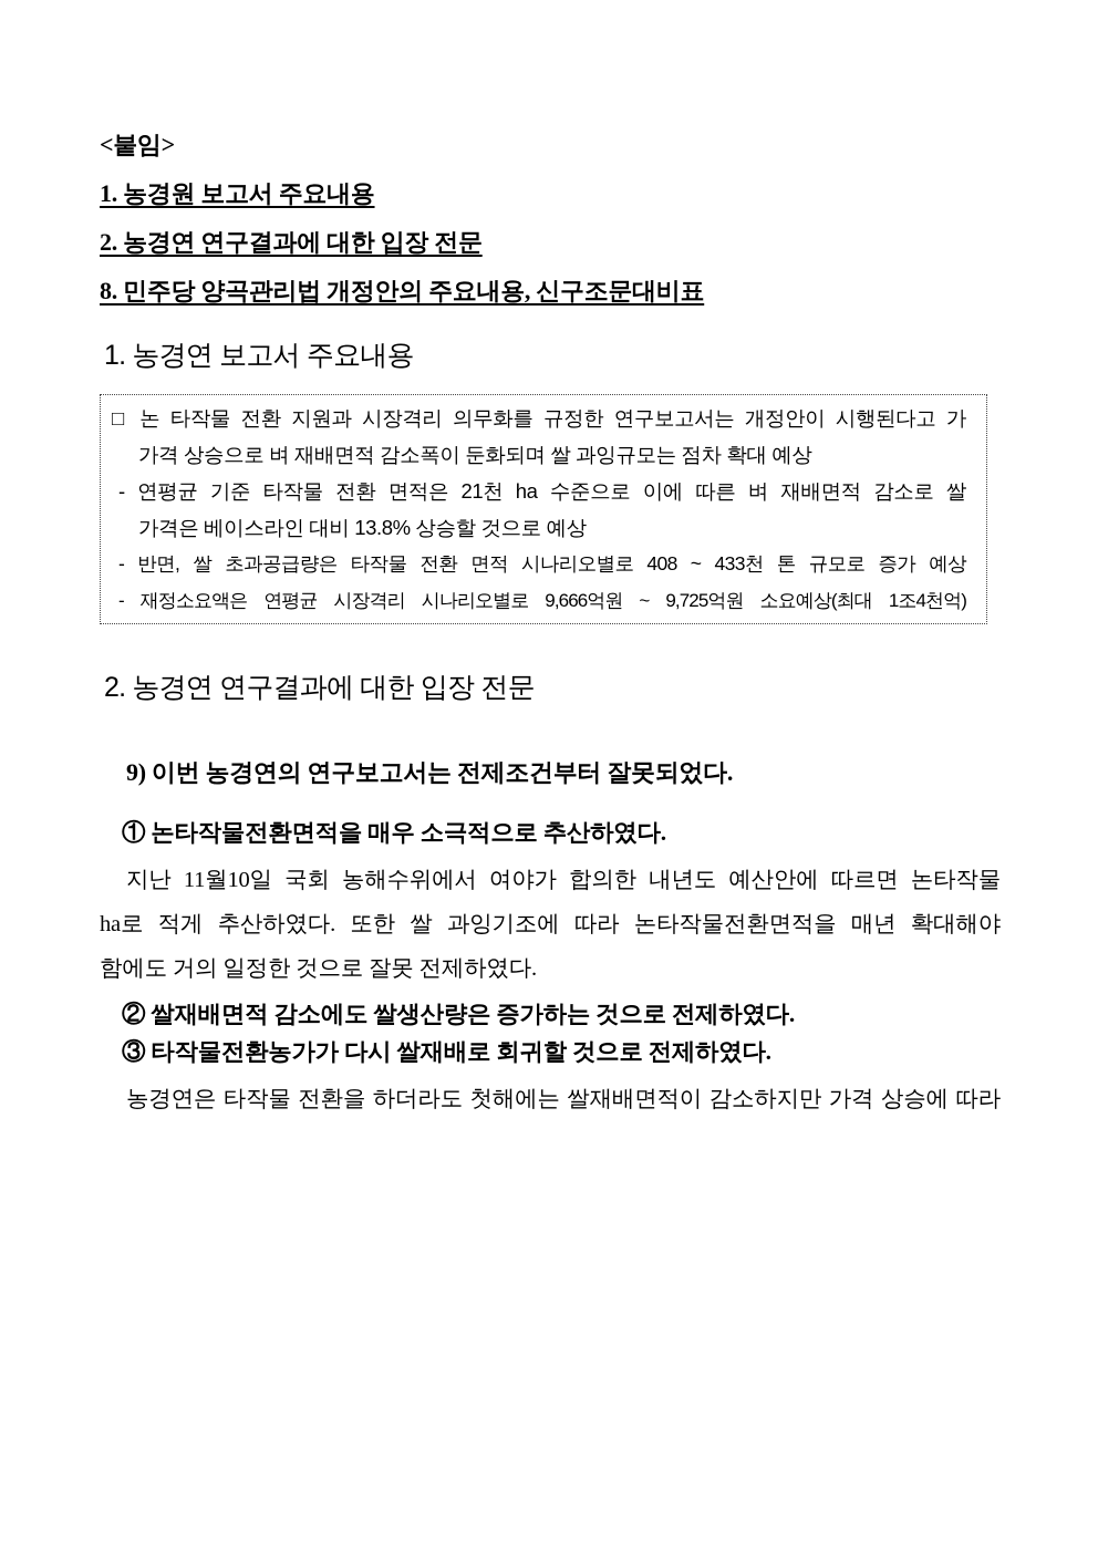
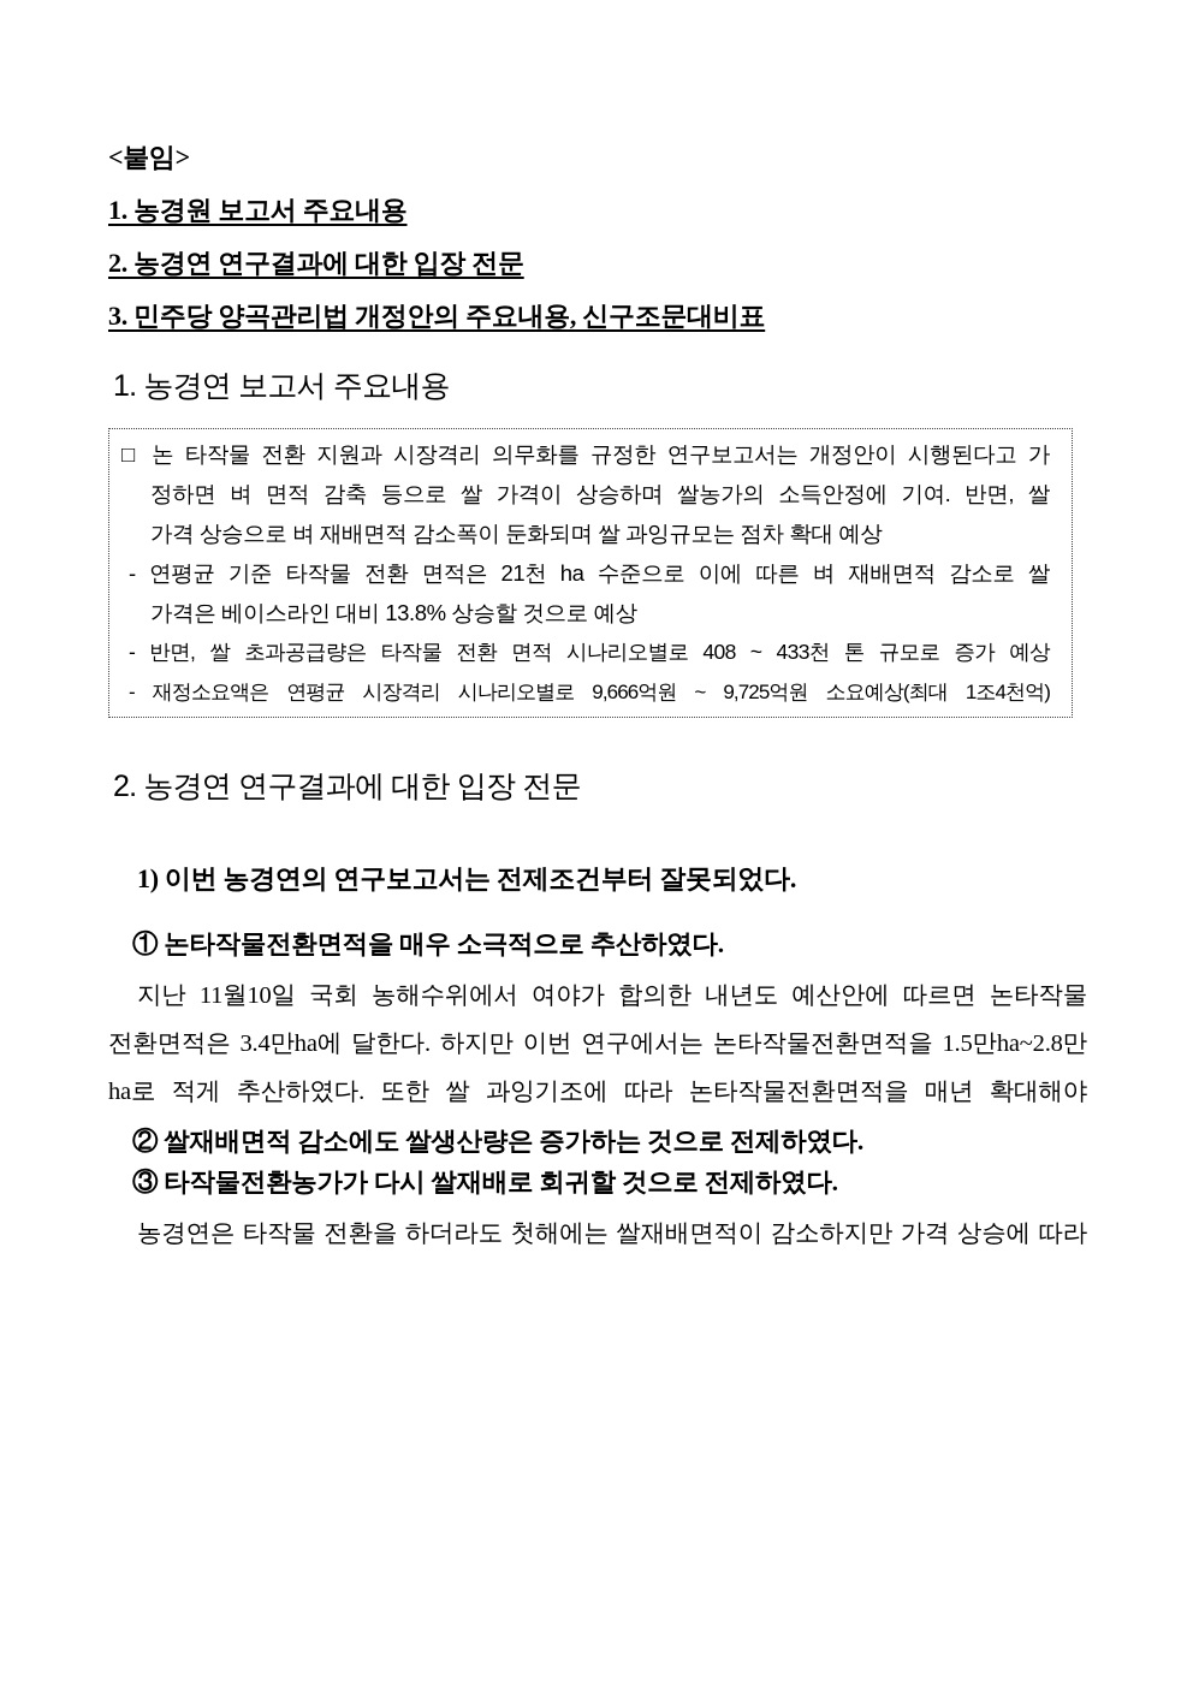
  <붙임>
  1. 농경원 보고서 주요내용
  2. 농경연 연구결과에 대한 입장 전문
- 8. 민주당 양곡관리법 개정안의 주요내용, 신구조문대비표
+ 3. 민주당 양곡관리법 개정안의 주요내용, 신구조문대비표
  1. 농경연 보고서 주요내용
  □ 논 타작물 전환 지원과 시장격리 의무화를 규정한 연구보고서는 개정안이 시행된다고 가
+ 정하면 벼 면적 감축 등으로 쌀 가격이 상승하며 쌀농가의 소득안정에 기여. 반면, 쌀
  가격 상승으로 벼 재배면적 감소폭이 둔화되며 쌀 과잉규모는 점차 확대 예상
  - 연평균 기준 타작물 전환 면적은 21천 ha 수준으로 이에 따른 벼 재배면적 감소로 쌀
  가격은 베이스라인 대비 13.8% 상승할 것으로 예상
  - 반면, 쌀 초과공급량은 타작물 전환 면적 시나리오별로 408 ~ 433천 톤 규모로 증가 예상
  - 재정소요액은 연평균 시장격리 시나리오별로 9,666억원 ~ 9,725억원 소요예상(최대 1조4천억)
  2. 농경연 연구결과에 대한 입장 전문
- 9) 이번 농경연의 연구보고서는 전제조건부터 잘못되었다.
+ 1) 이번 농경연의 연구보고서는 전제조건부터 잘못되었다.
  ① 논타작물전환면적을 매우 소극적으로 추산하였다.
  지난 11월10일 국회 농해수위에서 여야가 합의한 내년도 예산안에 따르면 논타작물
+ 전환면적은 3.4만ha에 달한다. 하지만 이번 연구에서는 논타작물전환면적을 1.5만ha~2.8만
  ha로 적게 추산하였다. 또한 쌀 과잉기조에 따라 논타작물전환면적을 매년 확대해야
- 함에도 거의 일정한 것으로 잘못 전제하였다.
  ② 쌀재배면적 감소에도 쌀생산량은 증가하는 것으로 전제하였다.
  ③ 타작물전환농가가 다시 쌀재배로 회귀할 것으로 전제하였다.
  농경연은 타작물 전환을 하더라도 첫해에는 쌀재배면적이 감소하지만 가격 상승에 따라
